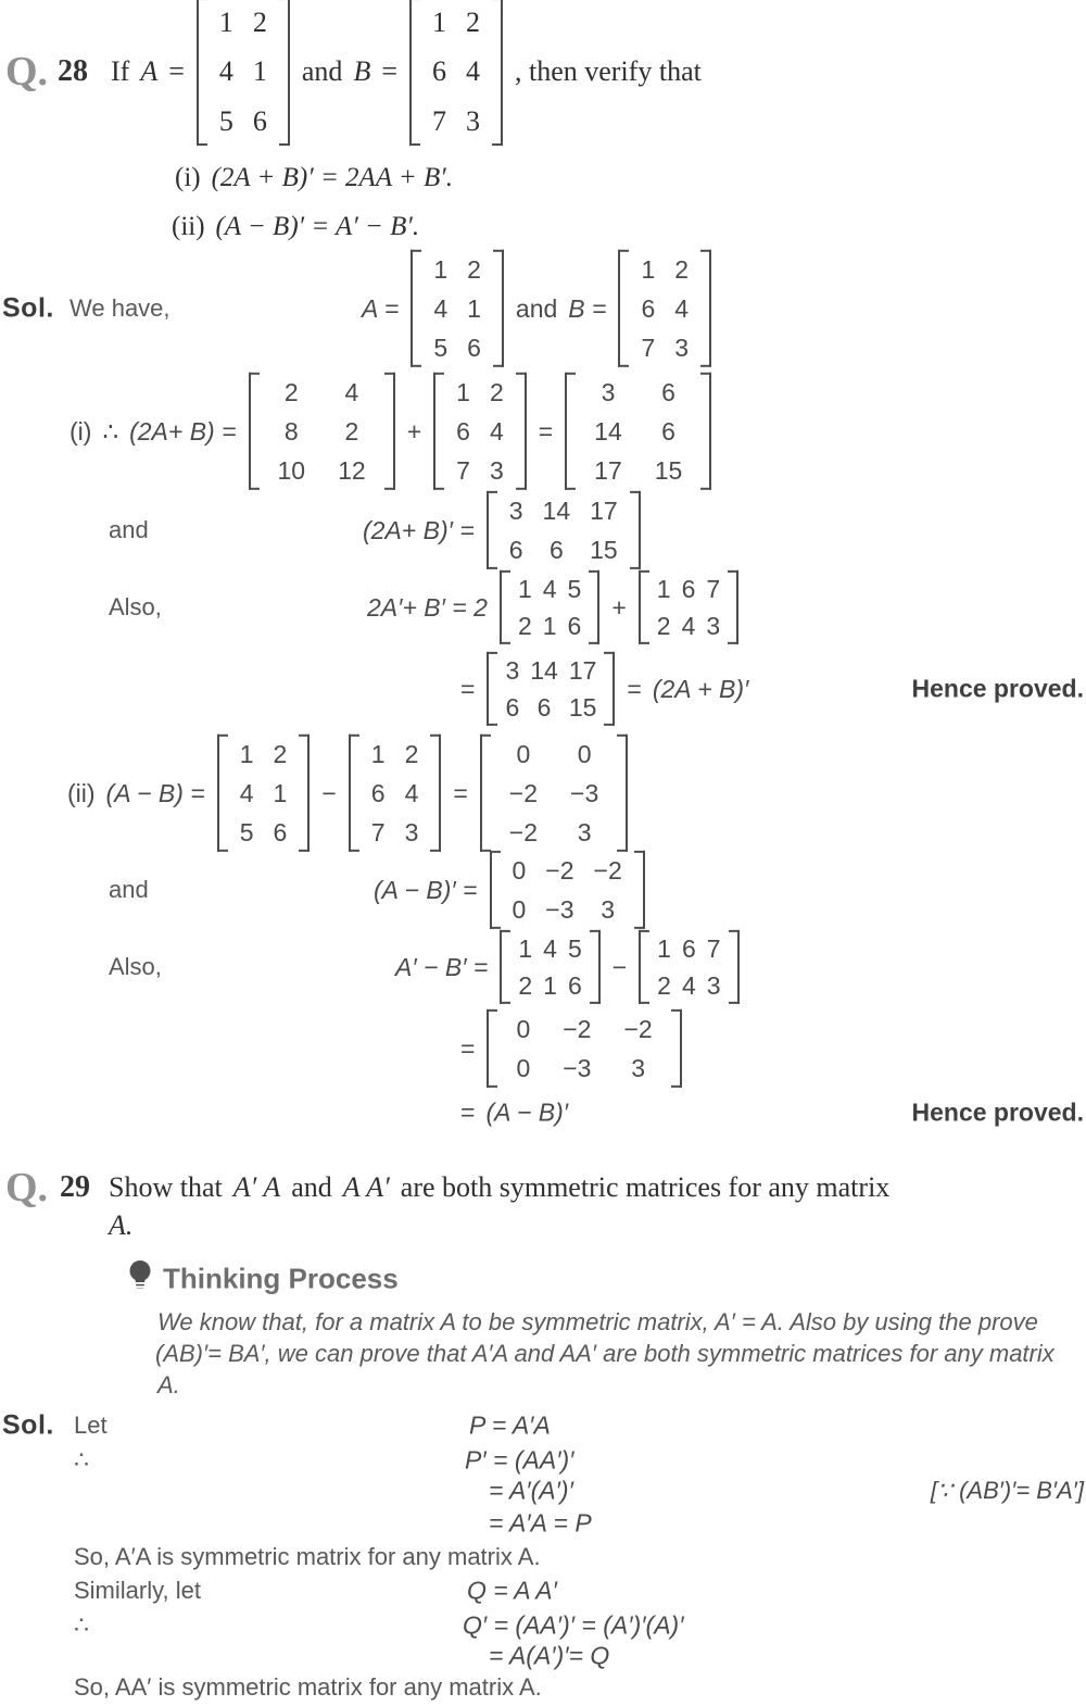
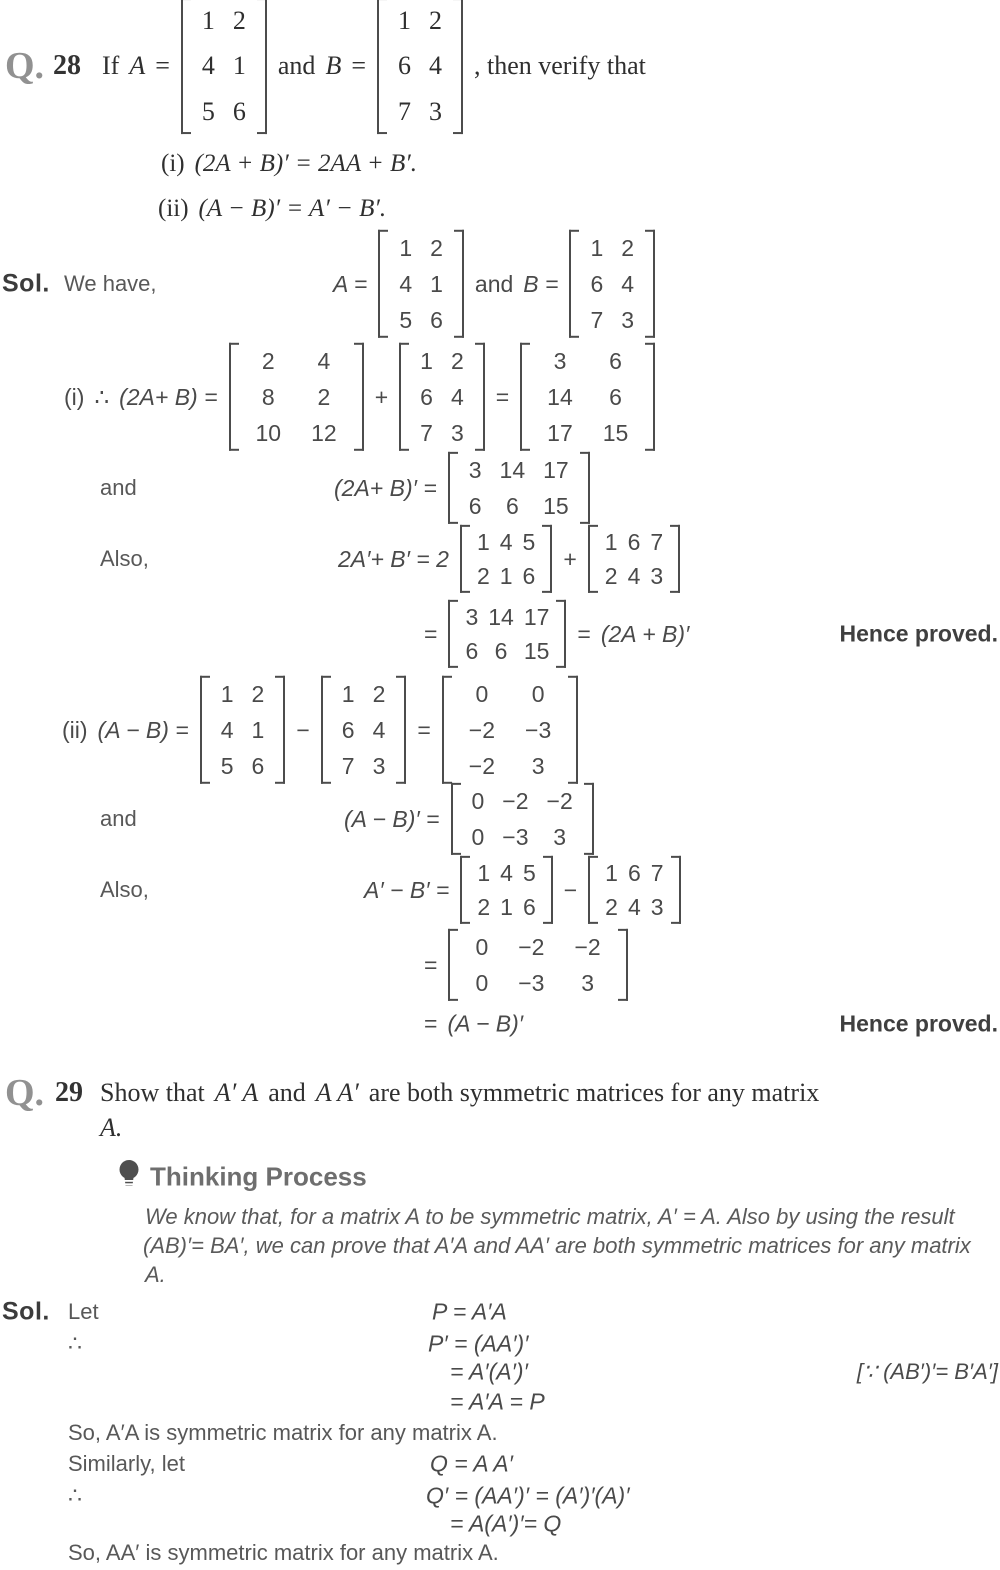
  Q.
  28
  If
  A
  =
  1	2
  4	1
  5	6
  and
  B
  =
  1	2
  6	4
  7	3
  , then verify that
  (i)
  (2A + B)′ = 2AA + B′.
  (ii)
  (A − B)′ = A′ − B′.
  Sol.
  We have,
  A =
  1	2
  4	1
  5	6
  and
  B =
  1	2
  6	4
  7	3
  (i)
  ∴
  (2A+ B) =
  2	4
  8	2
  10	12
  +
  1	2
  6	4
  7	3
  =
  3	6
  14	6
  17	15
  and
  (2A+ B)′ =
  3	14	17
  6	6	15
  Also,
  2A′+ B′ = 2
  1	4	5
  2	1	6
  +
  1	6	7
  2	4	3
  =
  3	14	17
  6	6	15
  =
  (2A + B)′
  Hence proved.
  (ii)
  (A − B) =
  1	2
  4	1
  5	6
  −
  1	2
  6	4
  7	3
  =
  0	0
  −2	−3
  −2	3
  and
  (A − B)′ =
  0	−2	−2
  0	−3	3
  Also,
  A′ − B′ =
  1	4	5
  2	1	6
  −
  1	6	7
  2	4	3
  =
  0	−2	−2
  0	−3	3
  =
  (A − B)′
  Hence proved.
  Q.
  29
  Show that
  A′ A
  and
  A A′
  are both symmetric matrices for any matrix
  A.
  Thinking Process
- We know that, for a matrix A to be symmetric matrix, A′ = A. Also by using the prove
+ We know that, for a matrix A to be symmetric matrix, A′ = A. Also by using the result
  (AB)′= BA′, we can prove that A′A and AA′ are both symmetric matrices for any matrix
  A.
  Sol.
  Let
  P = A′A
  ∴
  P′ = (AA′)′
  = A′(A′)′
  [∵ (AB′)′= B′A′]
  = A′A = P
  So, A′A is symmetric matrix for any matrix A.
  Similarly, let
  Q = A A′
  ∴
  Q′ = (AA′)′ = (A′)′(A)′
  = A(A′)′= Q
  So, AA′ is symmetric matrix for any matrix A.
